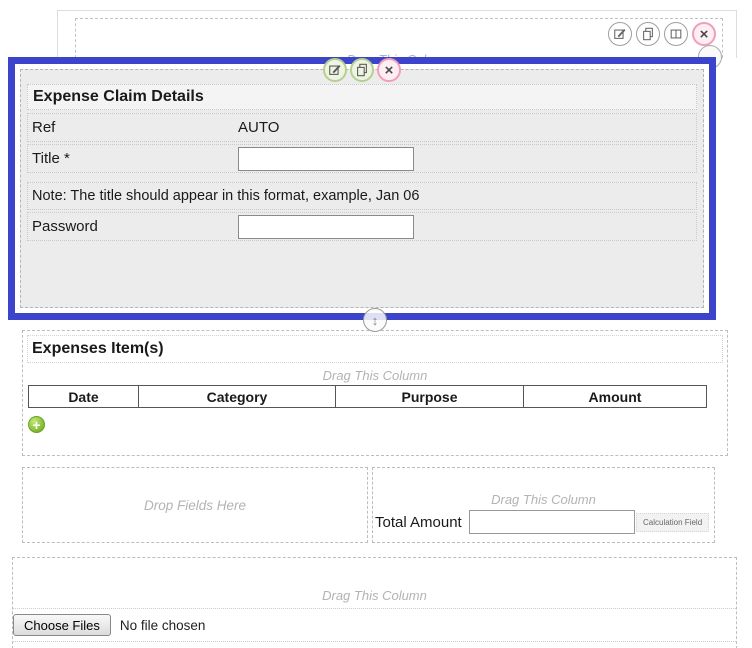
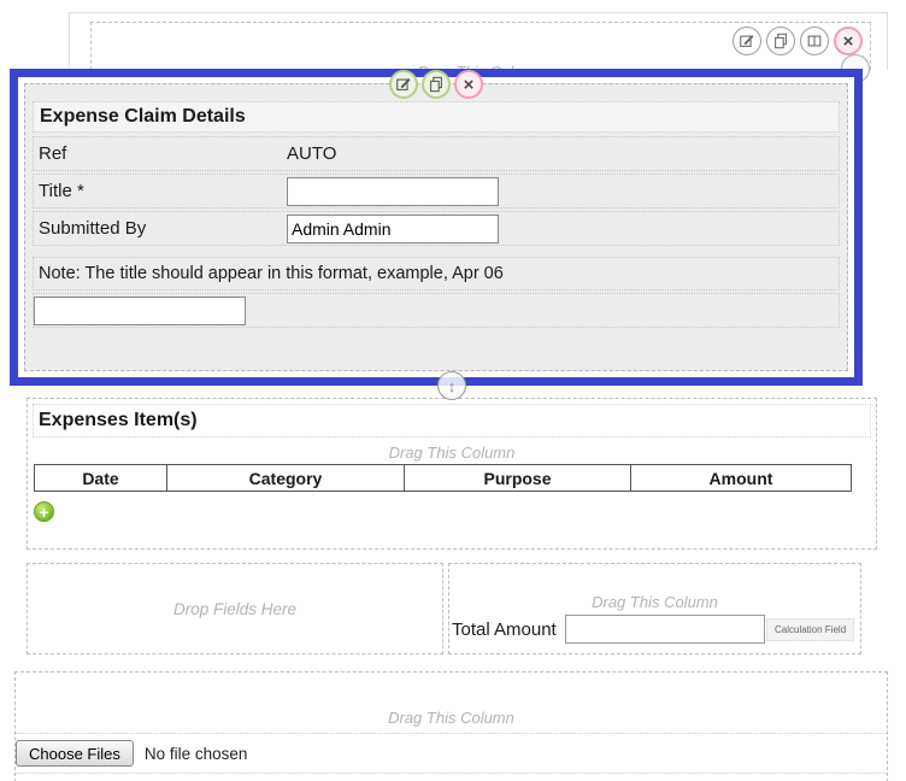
  ×
  ×
  Expense Claim Details
  Ref
  AUTO
  Title *
+ Submitted By
+ Admin Admin
- Note: The title should appear in this format, example, Jan 06
+ Note: The title should appear in this format, example, Apr 06
- Password
  ↕
  Expenses Item(s)
  Drag This Column
  Date	Category	Purpose	Amount
  +
  Drop Fields Here
  Drag This Column
  Total Amount
  Calculation Field
  Drag This Column
  Choose Files
  No file chosen
